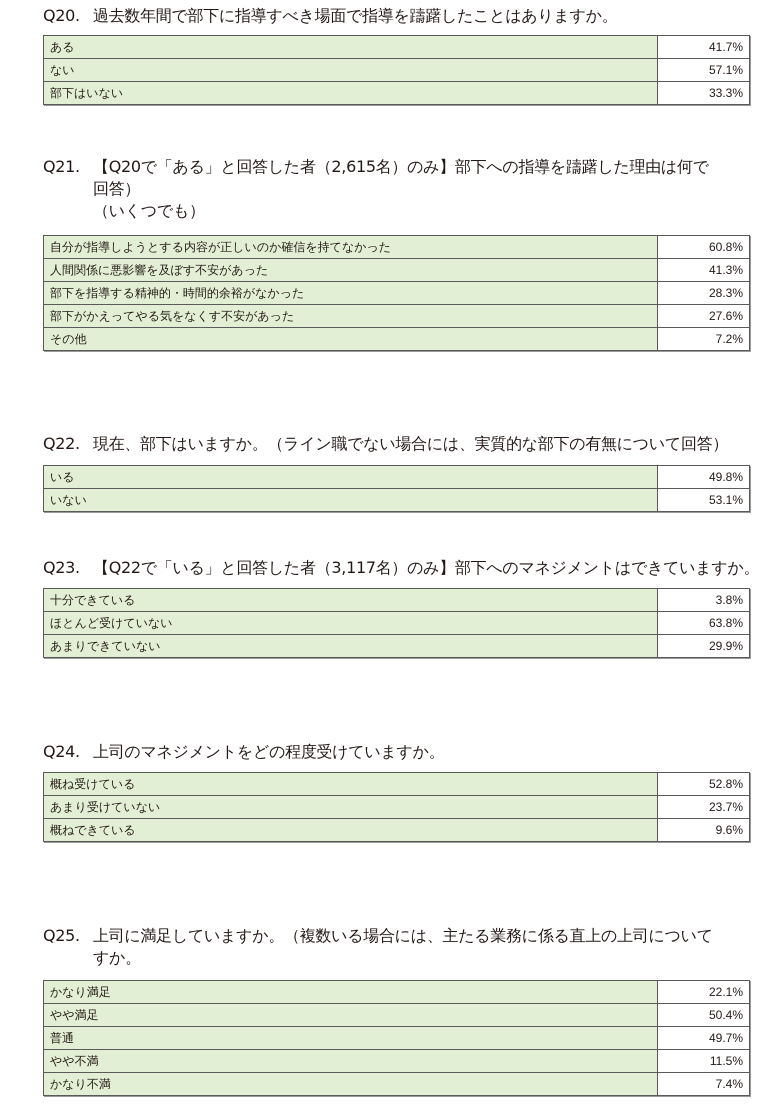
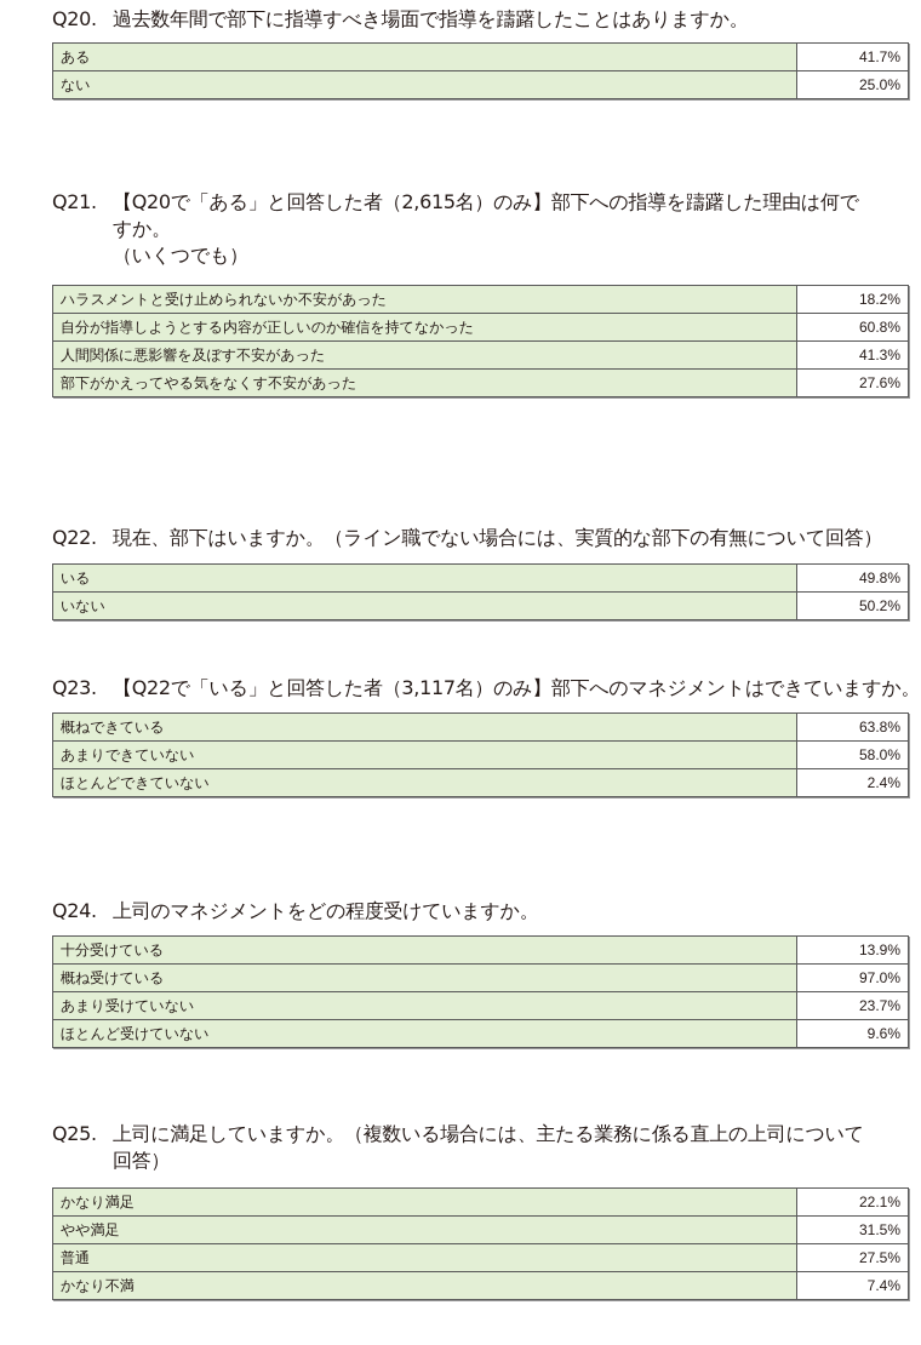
  Q20. 過去数年間で部下に指導すべき場面で指導を躊躇したことはありますか。
  ある	41.7%
- ない	57.1%
+ ない	25.0%
- 部下はいない	33.3%
  Q21. 【Q20で「ある」と回答した者（2,615名）のみ】部下への指導を躊躇した理由は何で
- 回答）
+ すか。
  （いくつでも）
+ ハラスメントと受け止められないか不安があった	18.2%
  自分が指導しようとする内容が正しいのか確信を持てなかった	60.8%
  人間関係に悪影響を及ぼす不安があった	41.3%
- 部下を指導する精神的・時間的余裕がなかった	28.3%
  部下がかえってやる気をなくす不安があった	27.6%
- その他	7.2%
  Q22. 現在、部下はいますか。（ライン職でない場合には、実質的な部下の有無について回答）
  いる	49.8%
- いない	53.1%
+ いない	50.2%
  Q23. 【Q22で「いる」と回答した者（3,117名）のみ】部下へのマネジメントはできていますか。
- 十分できている	3.8%
- ほとんど受けていない	63.8%
+ 概ねできている	63.8%
- あまりできていない	29.9%
+ あまりできていない	58.0%
+ ほとんどできていない	2.4%
  Q24. 上司のマネジメントをどの程度受けていますか。
+ 十分受けている	13.9%
- 概ね受けている	52.8%
+ 概ね受けている	97.0%
  あまり受けていない	23.7%
- 概ねできている	9.6%
+ ほとんど受けていない	9.6%
  Q25. 上司に満足していますか。（複数いる場合には、主たる業務に係る直上の上司について
- すか。
+ 回答）
  かなり満足	22.1%
- やや満足	50.4%
+ やや満足	31.5%
- 普通	49.7%
+ 普通	27.5%
- やや不満	11.5%
  かなり不満	7.4%
